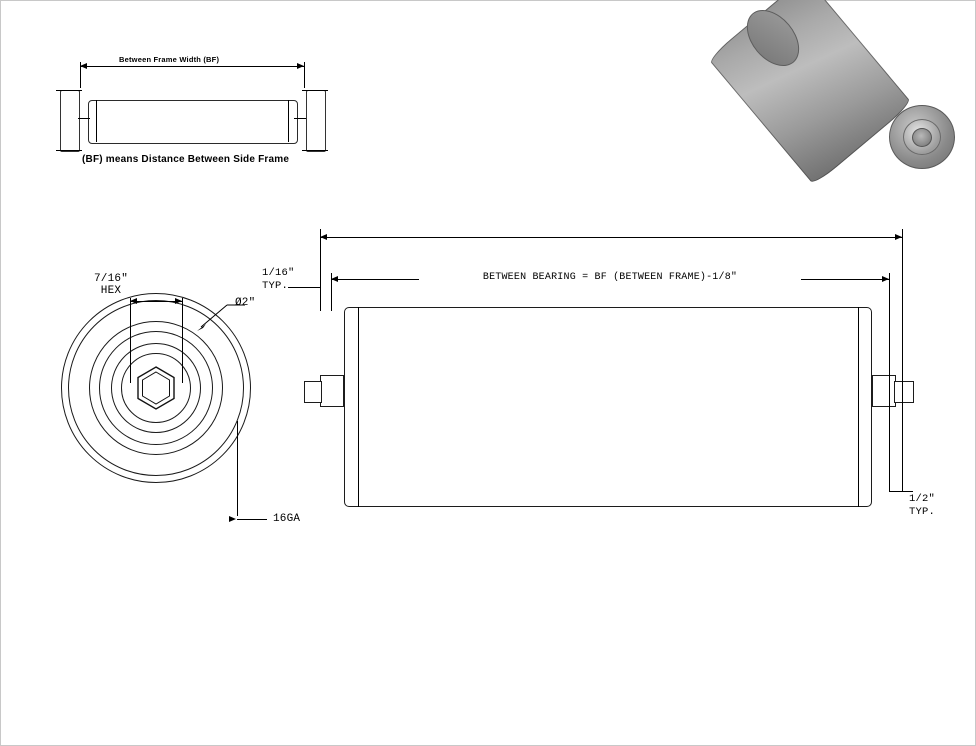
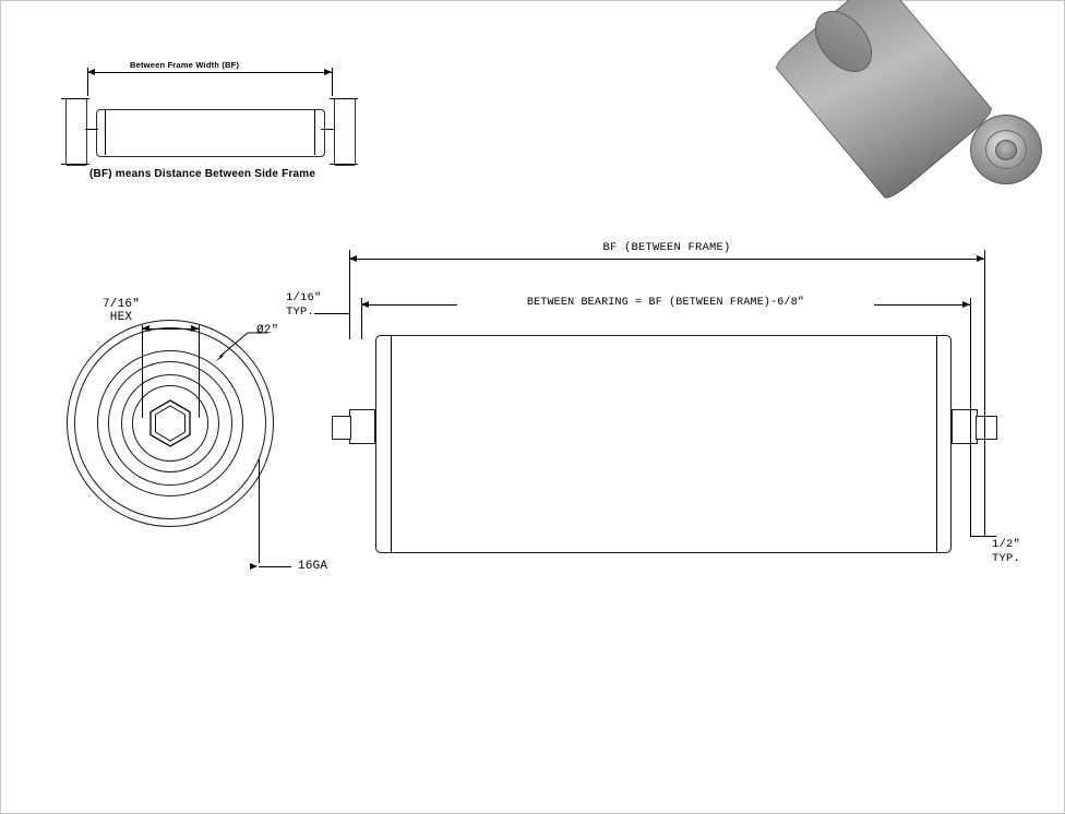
  Between Frame Width (BF)
  (BF) means Distance Between Side Frame
  7/16"
  HEX
  Ø2"
  16GA
+ BF (BETWEEN FRAME)
- BETWEEN BEARING = BF (BETWEEN FRAME)-1/8"
+ BETWEEN BEARING = BF (BETWEEN FRAME)-6/8"
  1/16"
  TYP.
  1/2"
  TYP.
